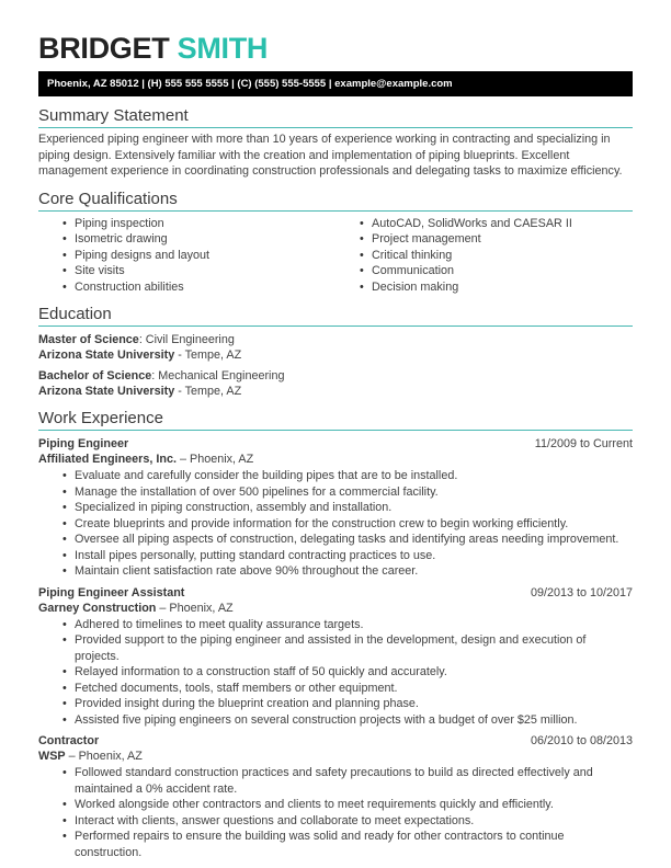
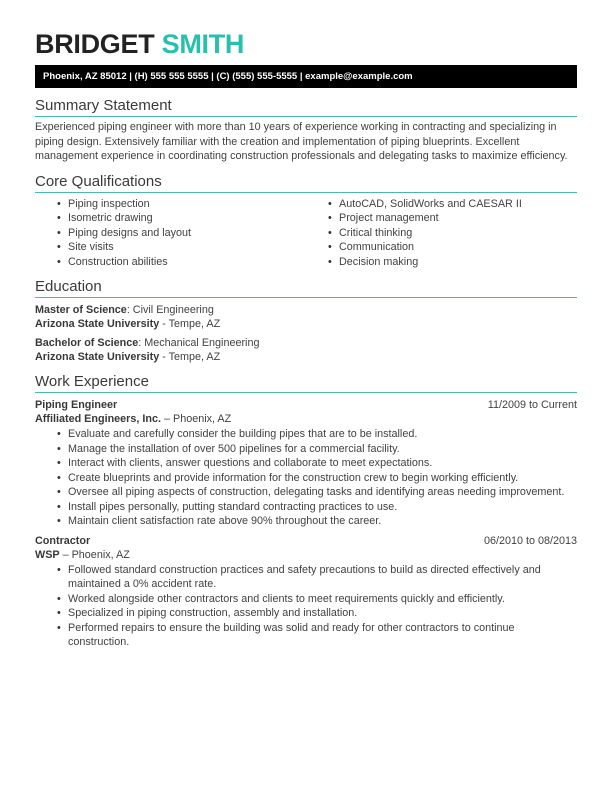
  BRIDGET SMITH
  Phoenix, AZ 85012 | (H) 555 555 5555 | (C) (555) 555-5555 | example@example.com
  Summary Statement
  Experienced piping engineer with more than 10 years of experience working in contracting and specializing in piping design. Extensively familiar with the creation and implementation of piping blueprints. Excellent management experience in coordinating construction professionals and delegating tasks to maximize efficiency.
  Core Qualifications
  Piping inspection
  Isometric drawing
  Piping designs and layout
  Site visits
  Construction abilities
  AutoCAD, SolidWorks and CAESAR II
  Project management
  Critical thinking
  Communication
  Decision making
  Education
  Master of Science: Civil Engineering
  Arizona State University - Tempe, AZ
  Bachelor of Science: Mechanical Engineering
  Arizona State University - Tempe, AZ
  Work Experience
  Piping Engineer
  11/2009 to Current
  Affiliated Engineers, Inc. – Phoenix, AZ
  Evaluate and carefully consider the building pipes that are to be installed.
  Manage the installation of over 500 pipelines for a commercial facility.
- Specialized in piping construction, assembly and installation.
+ Interact with clients, answer questions and collaborate to meet expectations.
  Create blueprints and provide information for the construction crew to begin working efficiently.
  Oversee all piping aspects of construction, delegating tasks and identifying areas needing improvement.
  Install pipes personally, putting standard contracting practices to use.
  Maintain client satisfaction rate above 90% throughout the career.
- Piping Engineer Assistant
- 09/2013 to 10/2017
- Garney Construction – Phoenix, AZ
- Adhered to timelines to meet quality assurance targets.
- Provided support to the piping engineer and assisted in the development, design and execution of projects.
- Relayed information to a construction staff of 50 quickly and accurately.
- Fetched documents, tools, staff members or other equipment.
- Provided insight during the blueprint creation and planning phase.
- Assisted five piping engineers on several construction projects with a budget of over $25 million.
  Contractor
  06/2010 to 08/2013
  WSP – Phoenix, AZ
  Followed standard construction practices and safety precautions to build as directed effectively and maintained a 0% accident rate.
  Worked alongside other contractors and clients to meet requirements quickly and efficiently.
- Interact with clients, answer questions and collaborate to meet expectations.
+ Specialized in piping construction, assembly and installation.
  Performed repairs to ensure the building was solid and ready for other contractors to continue construction.
